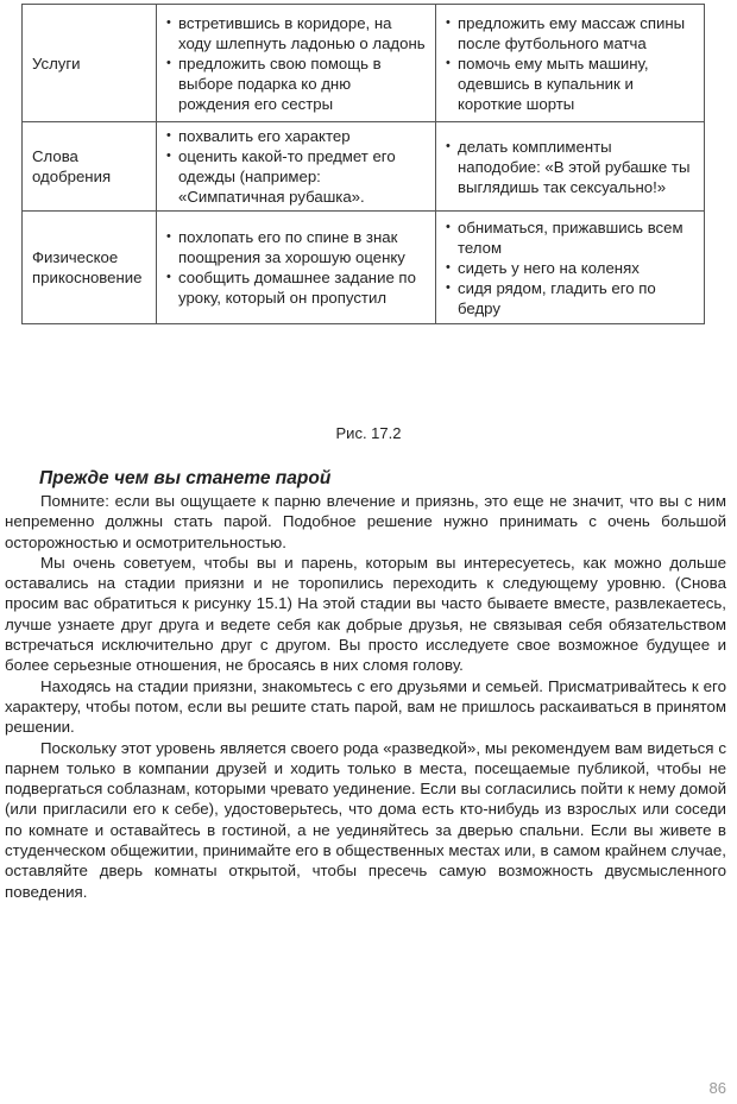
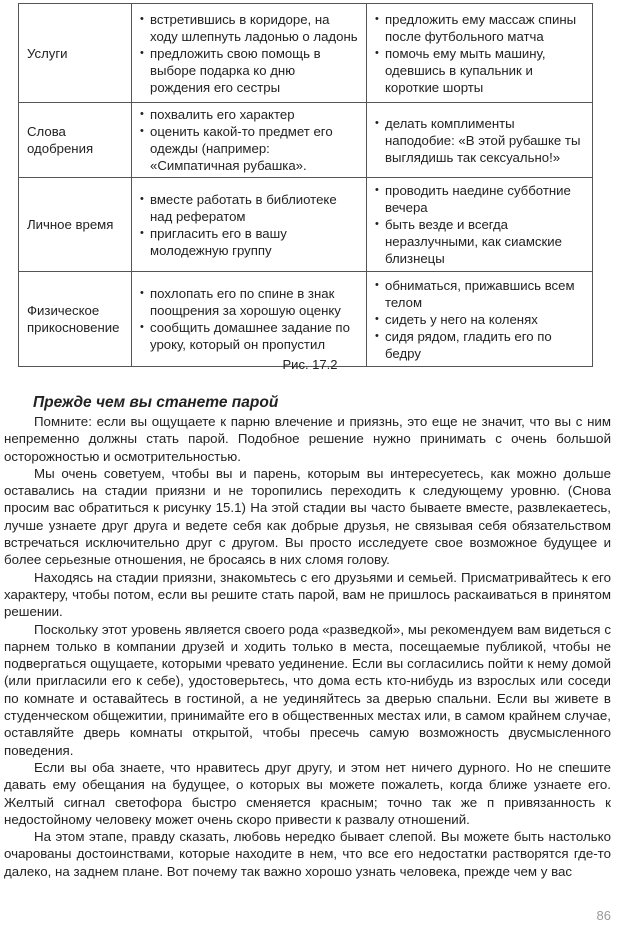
  Услуги	встретившись в коридоре, на ходу шлепнуть ладонью о ладонь предложить свою помощь в выборе подарка ко дню рождения его сестры	предложить ему массаж спины после футбольного матча помочь ему мыть машину, одевшись в купальник и короткие шорты
  Слова одобрения	похвалить его характер оценить какой-то предмет его одежды (например: «Симпатичная рубашка».	делать комплименты наподобие: «В этой рубашке ты выглядишь так сексуально!»
+ Личное время	вместе работать в библиотеке над рефератом пригласить его в вашу молодежную группу	проводить наедине субботние вечера быть везде и всегда неразлучными, как сиамские близнецы
  Физическое прикосновение	похлопать его по спине в знак поощрения за хорошую оценку сообщить домашнее задание по уроку, который он пропустил	обниматься, прижавшись всем телом сидеть у него на коленях сидя рядом, гладить его по бедру
  Рис. 17.2
  Прежде чем вы станете парой
  Помните: если вы ощущаете к парню влечение и приязнь, это еще не значит, что вы с ним непременно должны стать парой. Подобное решение нужно принимать с очень большой осторожностью и осмотрительностью.
  Мы очень советуем, чтобы вы и парень, которым вы интересуетесь, как можно дольше оставались на стадии приязни и не торопились переходить к следующему уровню. (Снова просим вас обратиться к рисунку 15.1) На этой стадии вы часто бываете вместе, развлекаетесь, лучше узнаете друг друга и ведете себя как добрые друзья, не связывая себя обязательством встречаться исключительно друг с другом. Вы просто исследуете свое возможное будущее и более серьезные отношения, не бросаясь в них сломя голову.
  Находясь на стадии приязни, знакомьтесь с его друзьями и семьей. Присматривайтесь к его характеру, чтобы потом, если вы решите стать парой, вам не пришлось раскаиваться в принятом решении.
- Поскольку этот уровень является своего рода «разведкой», мы рекомендуем вам видеться с парнем только в компании друзей и ходить только в места, посещаемые публикой, чтобы не подвергаться соблазнам, которыми чревато уединение. Если вы согласились пойти к нему домой (или пригласили его к себе), удостоверьтесь, что дома есть кто-нибудь из взрослых или соседи по комнате и оставайтесь в гостиной, а не уединяйтесь за дверью спальни. Если вы живете в студенческом общежитии, принимайте его в общественных местах или, в самом крайнем случае, оставляйте дверь комнаты открытой, чтобы пресечь самую возможность двусмысленного поведения.
+ Поскольку этот уровень является своего рода «разведкой», мы рекомендуем вам видеться с парнем только в компании друзей и ходить только в места, посещаемые публикой, чтобы не подвергаться ощущаете, которыми чревато уединение. Если вы согласились пойти к нему домой (или пригласили его к себе), удостоверьтесь, что дома есть кто-нибудь из взрослых или соседи по комнате и оставайтесь в гостиной, а не уединяйтесь за дверью спальни. Если вы живете в студенческом общежитии, принимайте его в общественных местах или, в самом крайнем случае, оставляйте дверь комнаты открытой, чтобы пресечь самую возможность двусмысленного поведения.
+ Если вы оба знаете, что нравитесь друг другу, и этом нет ничего дурного. Но не спешите давать ему обещания на будущее, о которых вы можете пожалеть, когда ближе узнаете его. Желтый сигнал светофора быстро сменяется красным; точно так же п привязанность к недостойному человеку может очень скоро привести к развалу отношений.
+ На этом этапе, правду сказать, любовь нередко бывает слепой. Вы можете быть настолько очарованы достоинствами, которые находите в нем, что все его недостатки растворятся где-то далеко, на заднем плане. Вот почему так важно хорошо узнать человека, прежде чем у вас
  86
